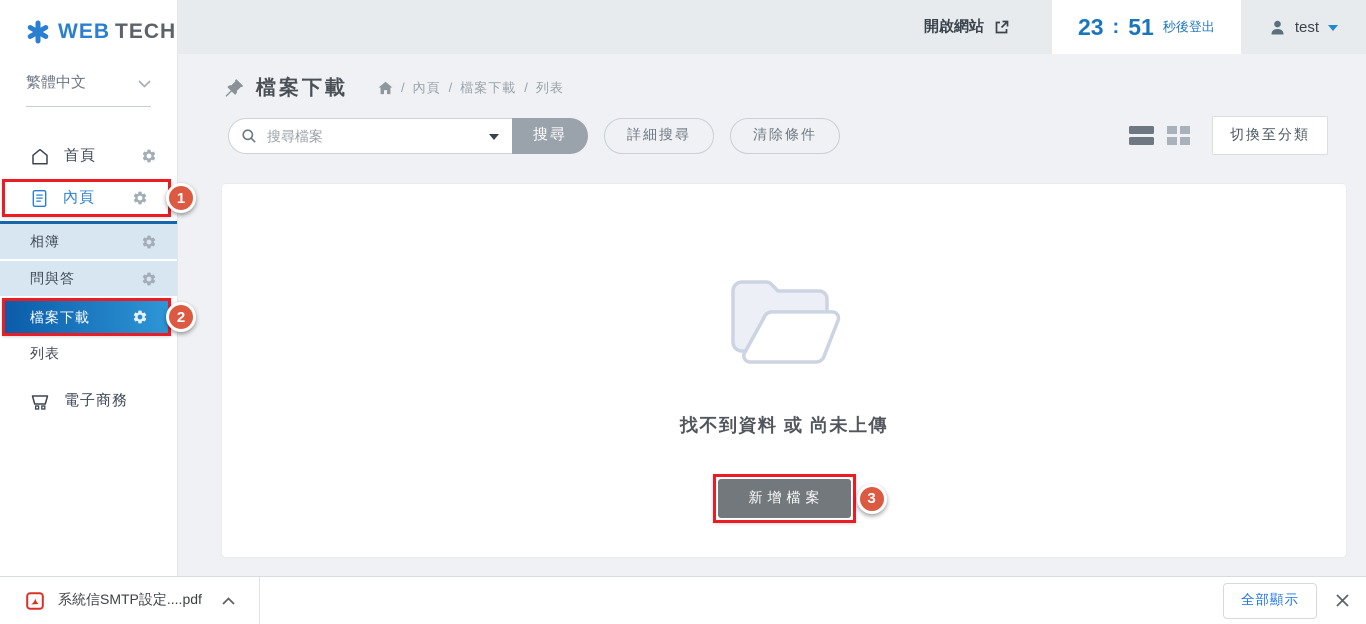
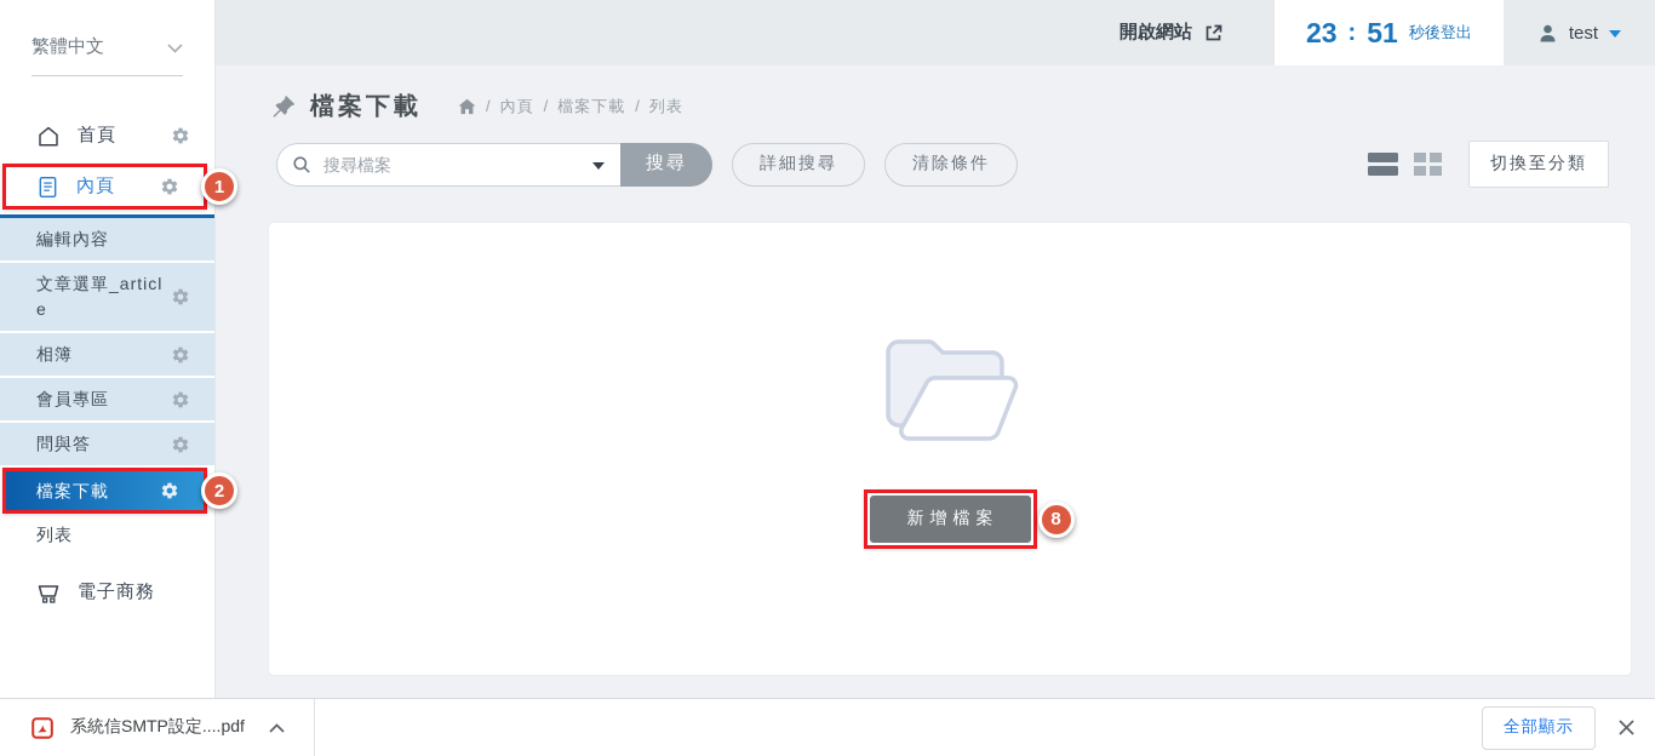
- WEB
- TECH
  繁體中文
  首頁
  內頁
  1
+ 編輯內容
+ 文章選單_article
  相簿
+ 會員專區
  問與答
  檔案下載
  2
  列表
  電子商務
  開啟網站
  23
  :
  51
  秒後登出
  test
  檔案下載
  /
  內頁
  /
  檔案下載
  /
  列表
  搜尋檔案
  搜尋
  詳細搜尋
  清除條件
  切換至分類
- 找不到資料 或 尚未上傳
  新增檔案
- 3
+ 8
  系統信SMTP設定....pdf
  全部顯示
